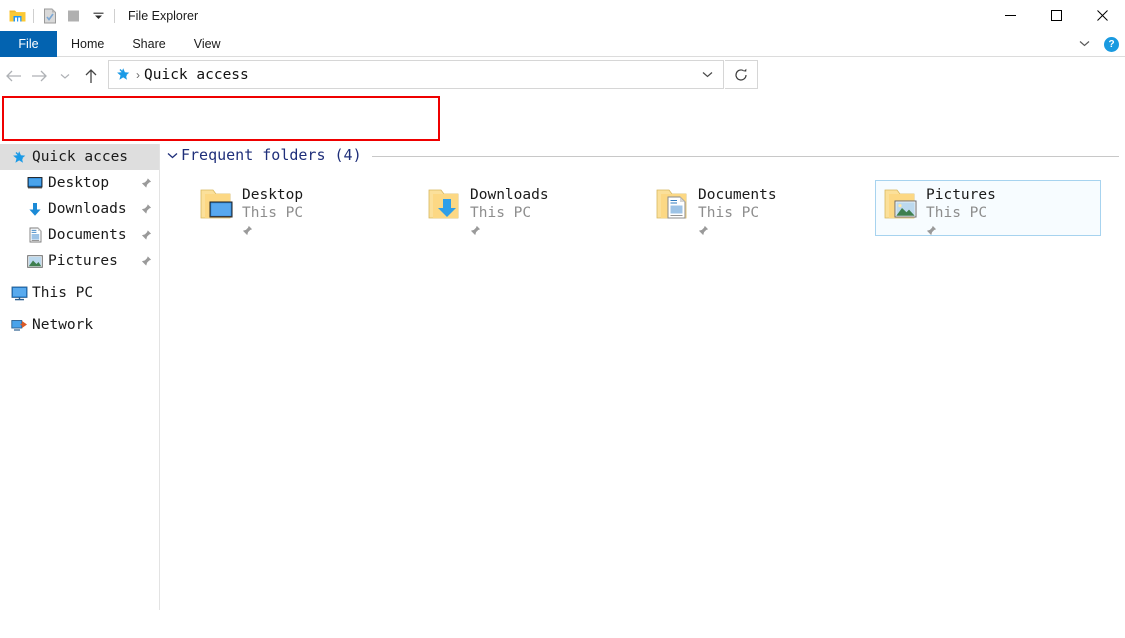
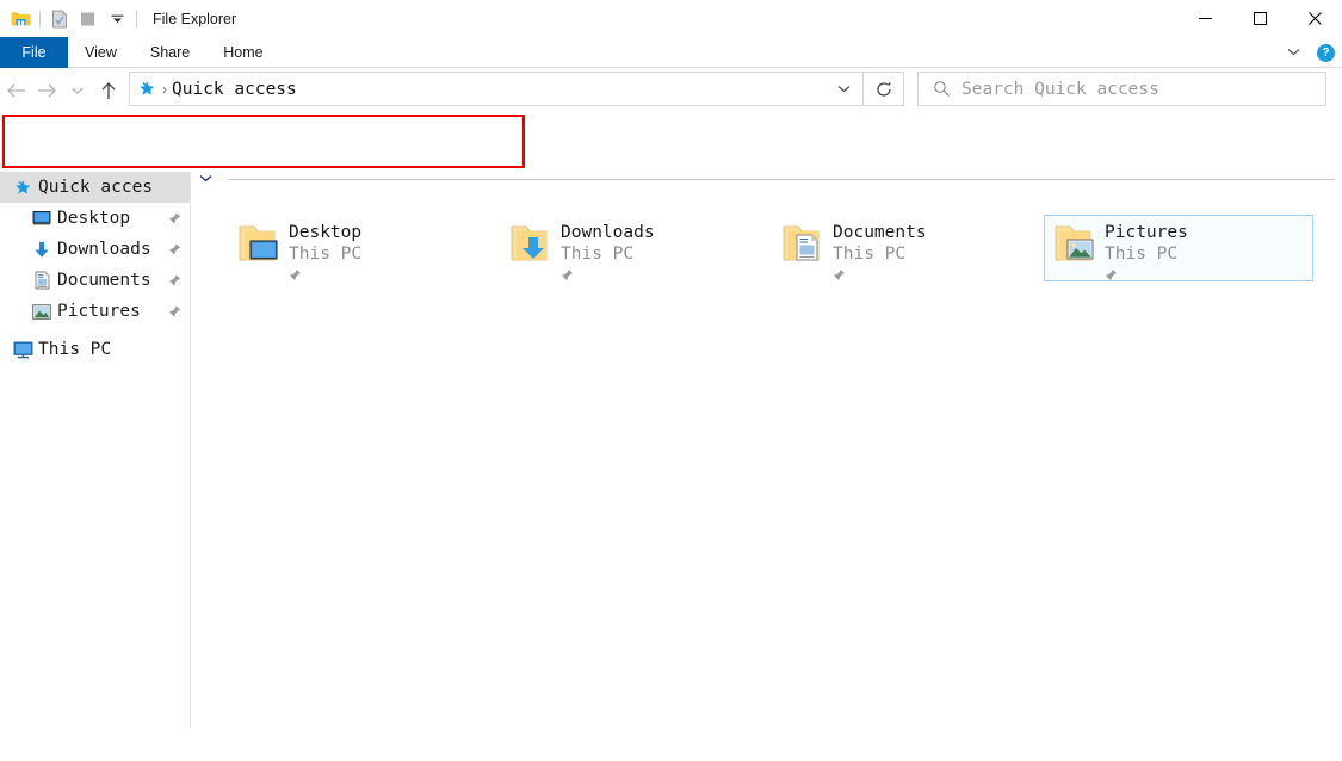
  File Explorer
  File
- Home
+ View
  Share
- View
+ Home
  ?
  ›
  Quick access
+ Search Quick access
  Quick acces
  Desktop
  Downloads
  Documents
  Pictures
  This PC
- Network
- Frequent folders (4)
  Desktop
  This PC
  Downloads
  This PC
  Documents
  This PC
  Pictures
  This PC
